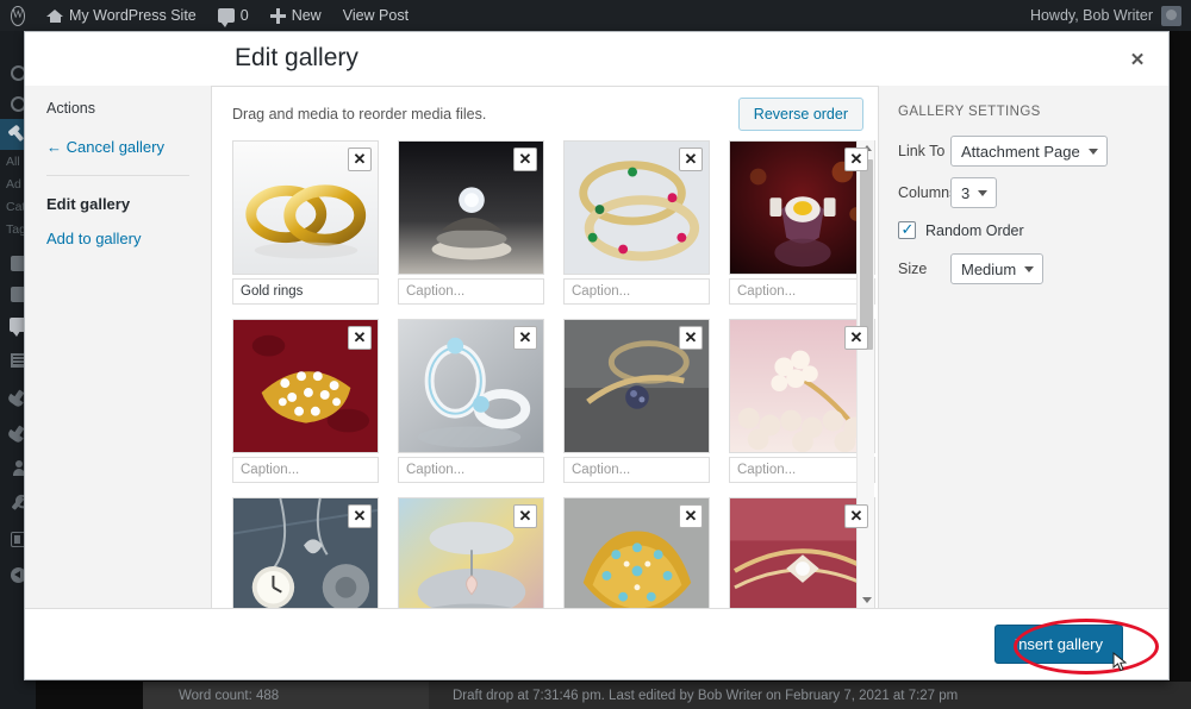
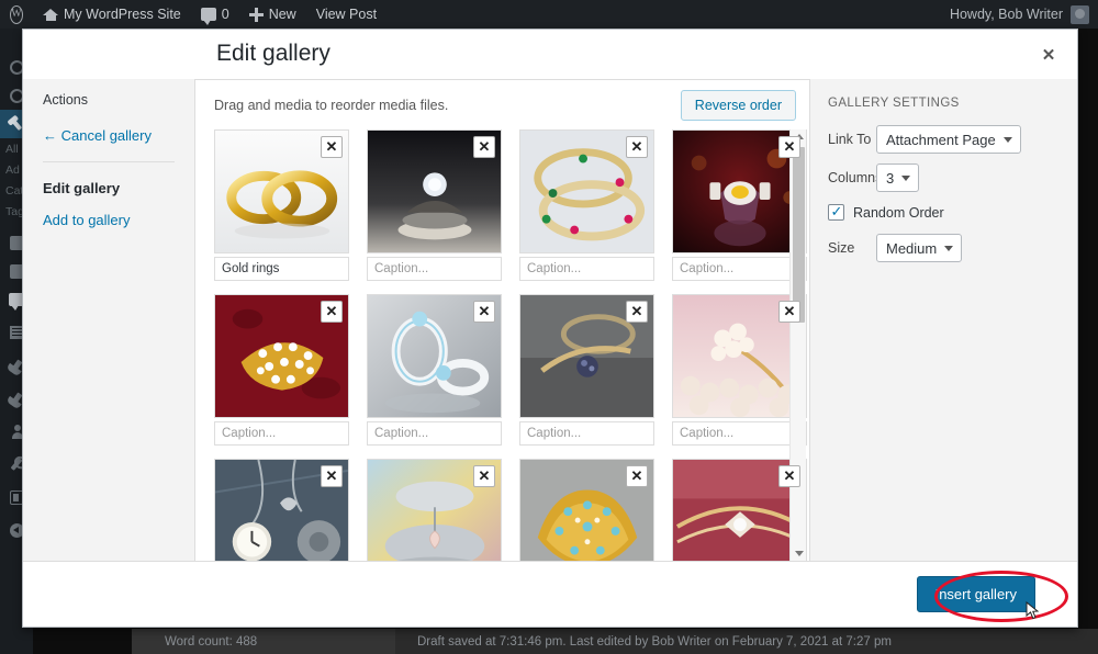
  My WordPress Site
  0
  New
  View Post
  Howdy, Bob Writer
  All
  Ad
  Tag
  Edit gallery
  ✕
  Actions
  ← Cancel gallery
  Edit gallery
  Add to gallery
  Drag and media to reorder media files.
  Reverse order
  ✕
  Gold rings
  ✕
  Caption...
  ✕
  Caption...
  ✕
  Caption...
  ✕
  Caption...
  ✕
  Caption...
  ✕
  Caption...
  ✕
  Caption...
  ✕
  ✕
  ✕
  ✕
  GALLERY SETTINGS
  Link To
  Attachment Page
  Column
  3
  Random Order
  Size
  Medium
  Insert gallery
  Word count: 488
- Draft drop at 7:31:46 pm. Last edited by Bob Writer on February 7, 2021 at 7:27 pm
+ Draft saved at 7:31:46 pm. Last edited by Bob Writer on February 7, 2021 at 7:27 pm
